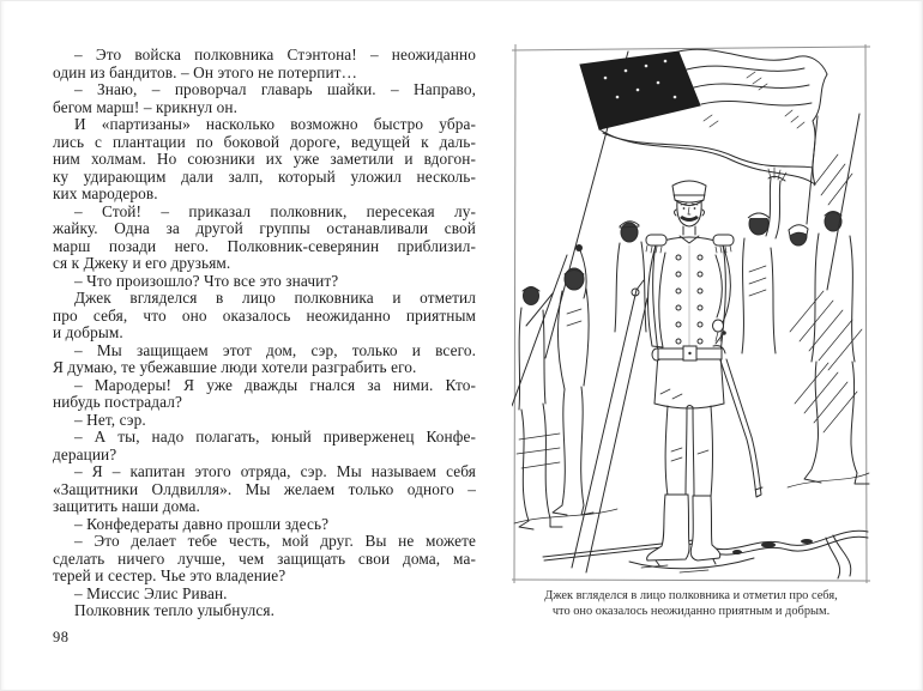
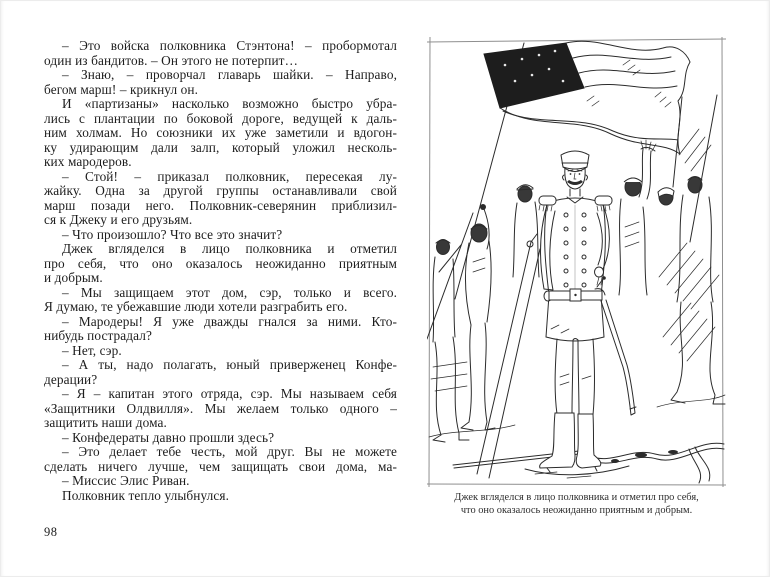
- – Это войска полковника Стэнтона! – неожиданно
+ – Это войска полковника Стэнтона! – пробормотал
  один из бандитов. – Он этого не потерпит…
  – Знаю, – проворчал главарь шайки. – Направо,
  бегом марш! – крикнул он.
  И «партизаны» насколько возможно быстро убра-
  лись с плантации по боковой дороге, ведущей к даль-
  ним холмам. Но союзники их уже заметили и вдогон-
  ку удирающим дали залп, который уложил несколь-
  ких мародеров.
  – Стой! – приказал полковник, пересекая лу-
  жайку. Одна за другой группы останавливали свой
  марш позади него. Полковник-северянин приблизил-
  ся к Джеку и его друзьям.
  – Что произошло? Что все это значит?
  Джек вгляделся в лицо полковника и отметил
  про себя, что оно оказалось неожиданно приятным
  и добрым.
  – Мы защищаем этот дом, сэр, только и всего.
  Я думаю, те убежавшие люди хотели разграбить его.
  – Мародеры! Я уже дважды гнался за ними. Кто-
  нибудь пострадал?
  – Нет, сэр.
  – А ты, надо полагать, юный приверженец Конфе-
  дерации?
  – Я – капитан этого отряда, сэр. Мы называем себя
  «Защитники Олдвилля». Мы желаем только одного –
  защитить наши дома.
  – Конфедераты давно прошли здесь?
  – Это делает тебе честь, мой друг. Вы не можете
  сделать ничего лучше, чем защищать свои дома, ма-
- терей и сестер. Чье это владение?
  – Миссис Элис Риван.
  Полковник тепло улыбнулся.
  98
  Джек вгляделся в лицо полковника и отметил про себя,
  что оно оказалось неожиданно приятным и добрым.
